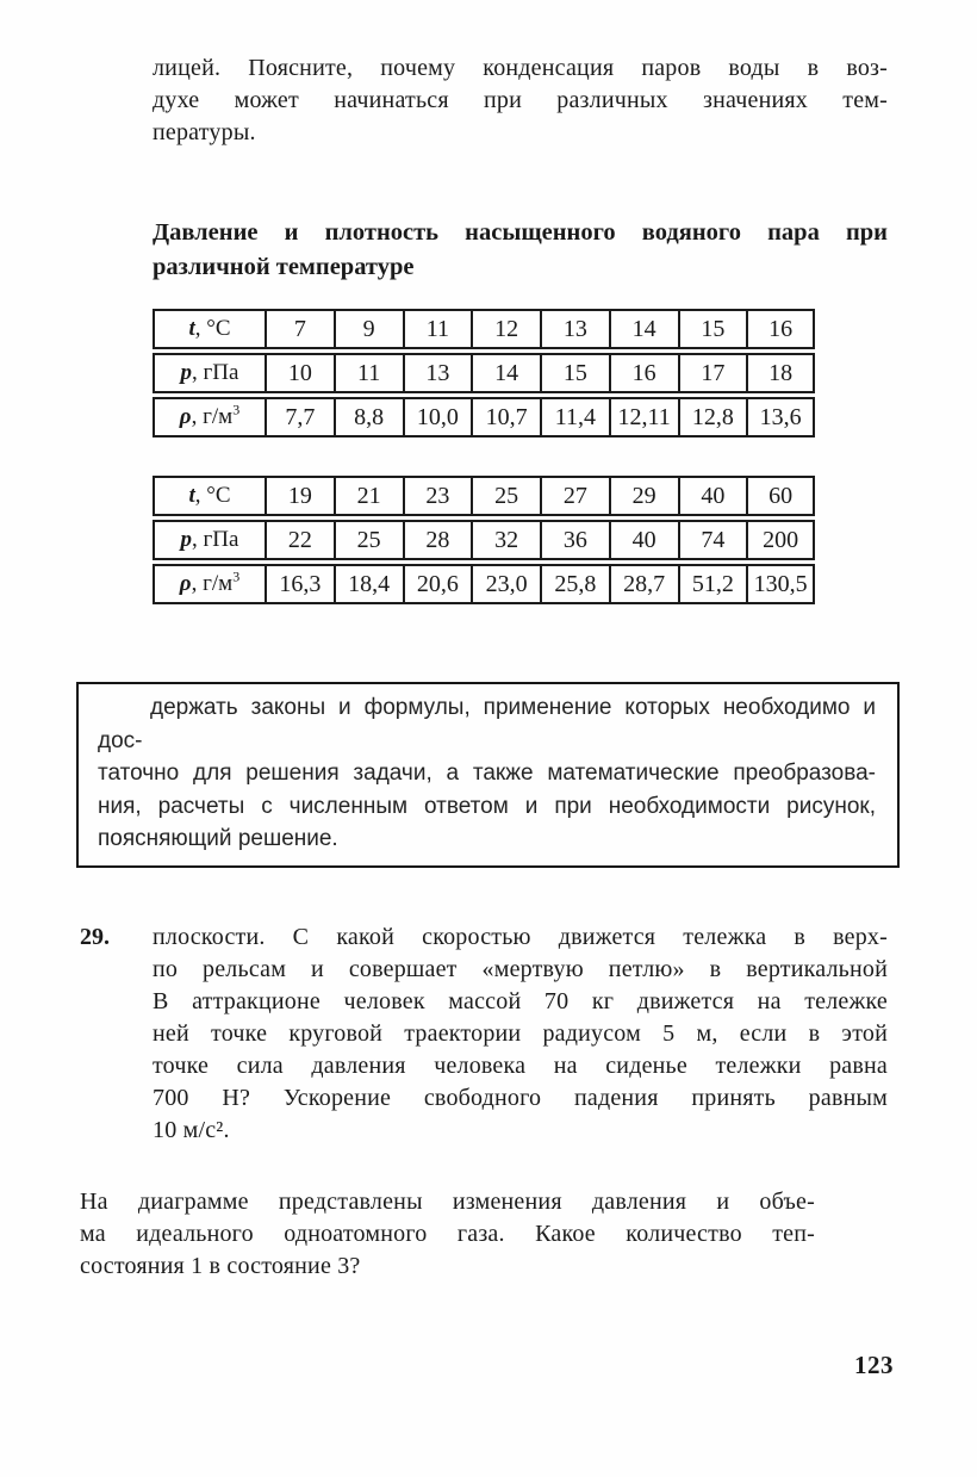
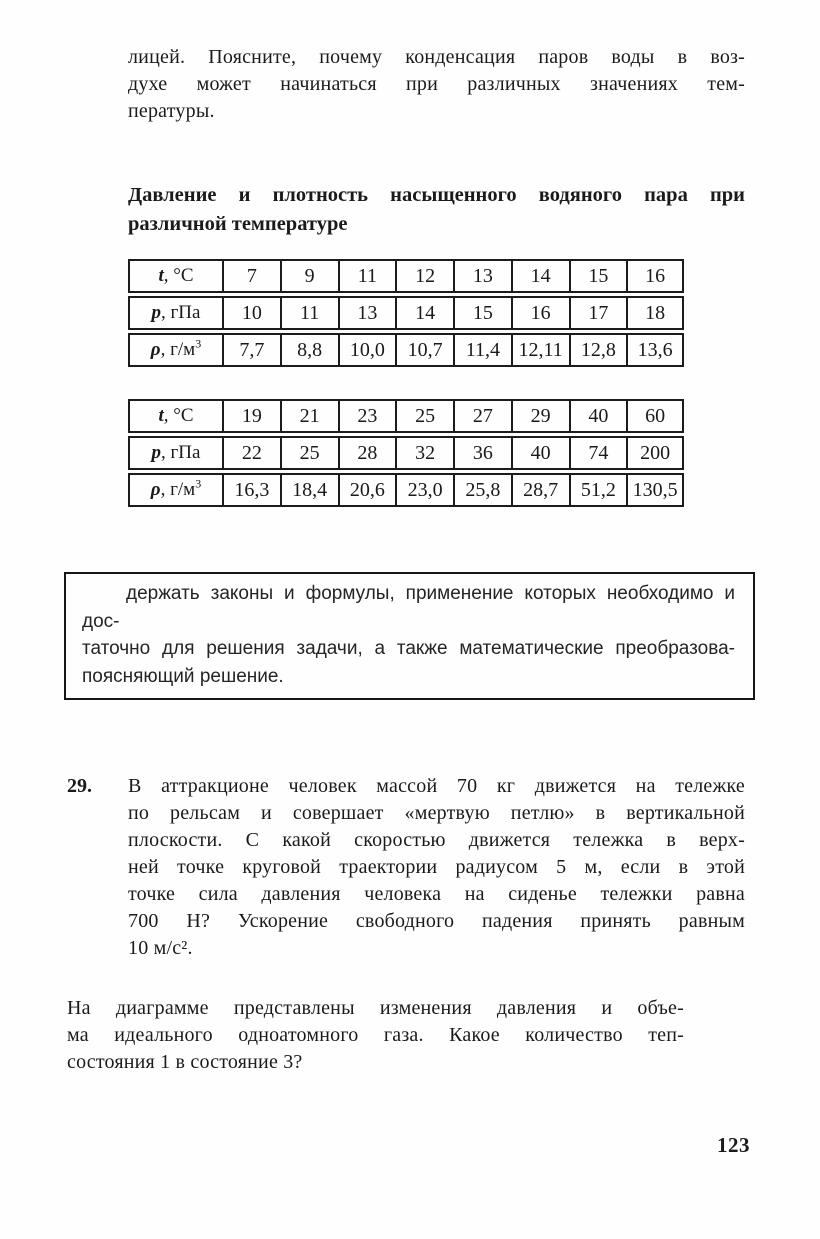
  лицей. Поясните, почему конденсация паров воды в воз-
  духе может начинаться при различных значениях тем-
  пературы.
  Давление и плотность насыщенного водяного пара при
  различной температуре
  t, °C	7	9	11	12	13	14	15	16
  p, гПа	10	11	13	14	15	16	17	18
  ρ, г/м3	7,7	8,8	10,0	10,7	11,4	12,11	12,8	13,6
  t, °C	19	21	23	25	27	29	40	60
  p, гПа	22	25	28	32	36	40	74	200
  ρ, г/м3	16,3	18,4	20,6	23,0	25,8	28,7	51,2	130,5
  держать законы и формулы, применение которых необходимо и дос-
  таточно для решения задачи, а также математические преобразова-
- ния, расчеты с численным ответом и при необходимости рисунок,
  поясняющий решение.
  29.
- плоскости. С какой скоростью движется тележка в верх-
+ В аттракционе человек массой 70 кг движется на тележке
  по рельсам и совершает «мертвую петлю» в вертикальной
- В аттракционе человек массой 70 кг движется на тележке
+ плоскости. С какой скоростью движется тележка в верх-
  ней точке круговой траектории радиусом 5 м, если в этой
  точке сила давления человека на сиденье тележки равна
  700 Н? Ускорение свободного падения принять равным
  10 м/с².
  На диаграмме представлены изменения давления и объе-
  ма идеального одноатомного газа. Какое количество теп-
  состояния 1 в состояние 3?
  123
